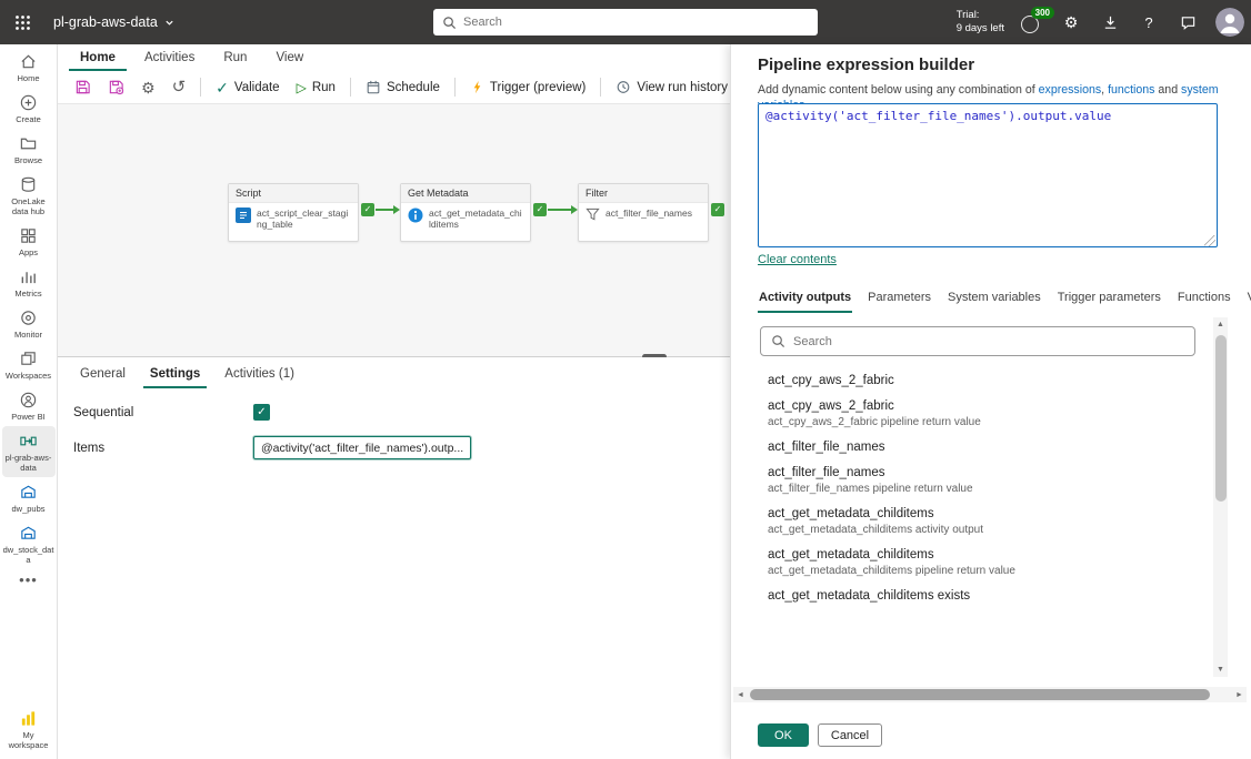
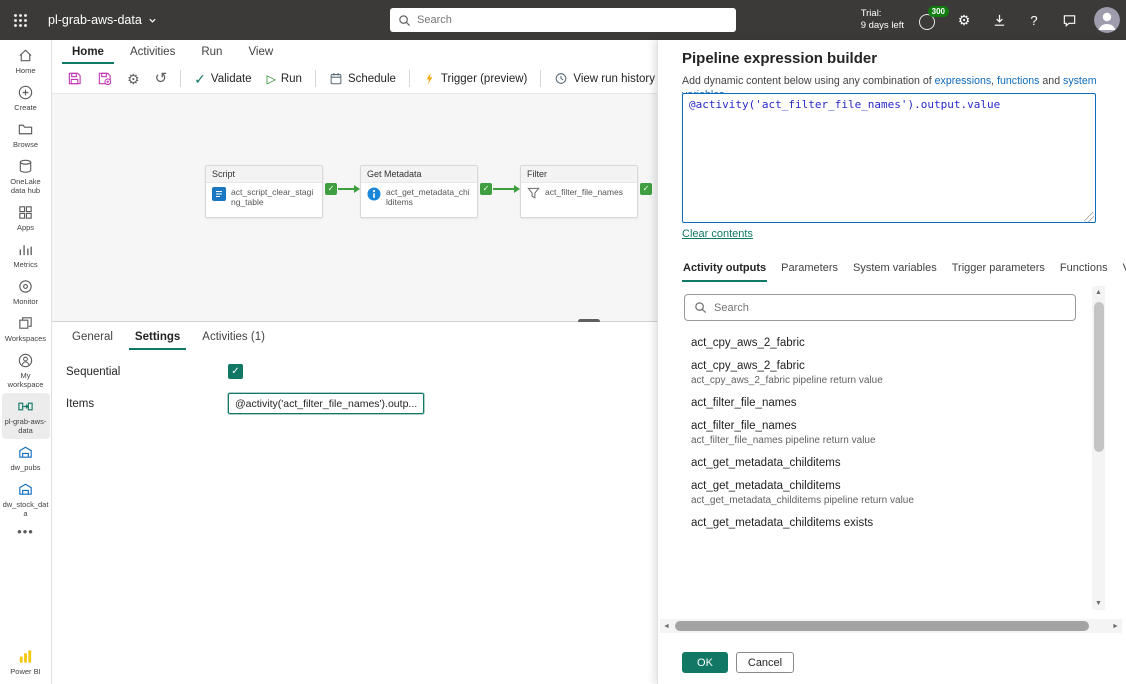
  pl-grab-aws-data
  Search
  Trial:
  9 days left
  300
  ⚙
  ?
  Home
  Create
  Browse
  OneLake data hub
  Apps
  Metrics
  Monitor
  Workspaces
- Power BI
+ My workspace
  pl-grab-aws-data
  dw_pubs
  dw_stock_data
  •••
- My workspace
+ Power BI
  Home
  Activities
  Run
  View
  ⚙
  ↺
  ✓
  Validate
  ▷
  Run
  Schedule
  Trigger (preview)
  View run history
  Script
  act_script_clear_staging_table
  ✓
  Get Metadata
  act_get_metadata_childitems
  ✓
  Filter
  act_filter_file_names
  ✓
  General
  Settings
  Activities (1)
  Sequential
  ✓
  Items
  @activity('act_filter_file_names').outp...
  Pipeline expression builder
  Add dynamic content below using any combination of expressions, functions and system
  @activity('act_filter_file_names').output.value
  Clear contents
  Activity outputs
  Parameters
  System variables
  Trigger parameters
  Functions
  Search
  act_cpy_aws_2_fabric
  act_cpy_aws_2_fabric
  act_cpy_aws_2_fabric pipeline return value
  act_filter_file_names
  act_filter_file_names
  act_filter_file_names pipeline return value
  act_get_metadata_childitems
- act_get_metadata_childitems activity output
  act_get_metadata_childitems
  act_get_metadata_childitems pipeline return value
  act_get_metadata_childitems exists
  OK
  Cancel
